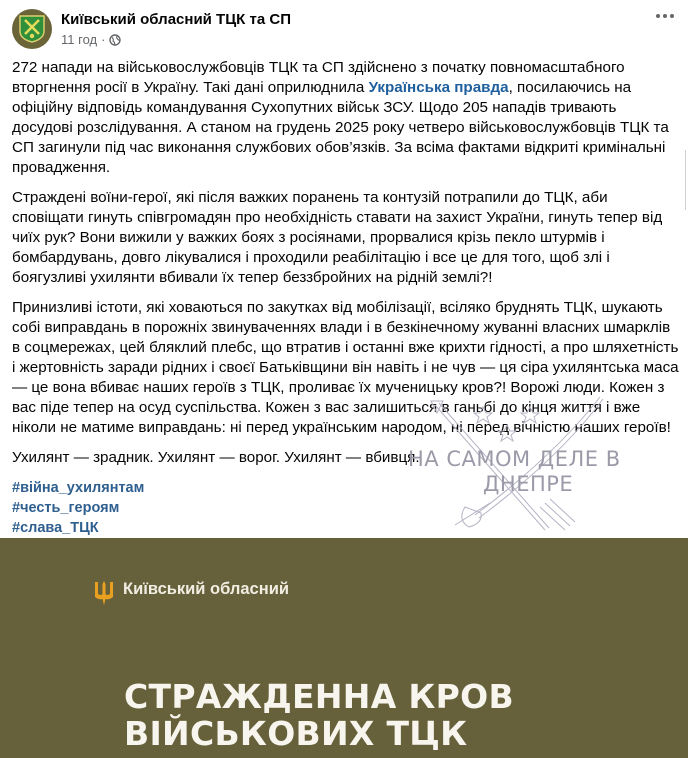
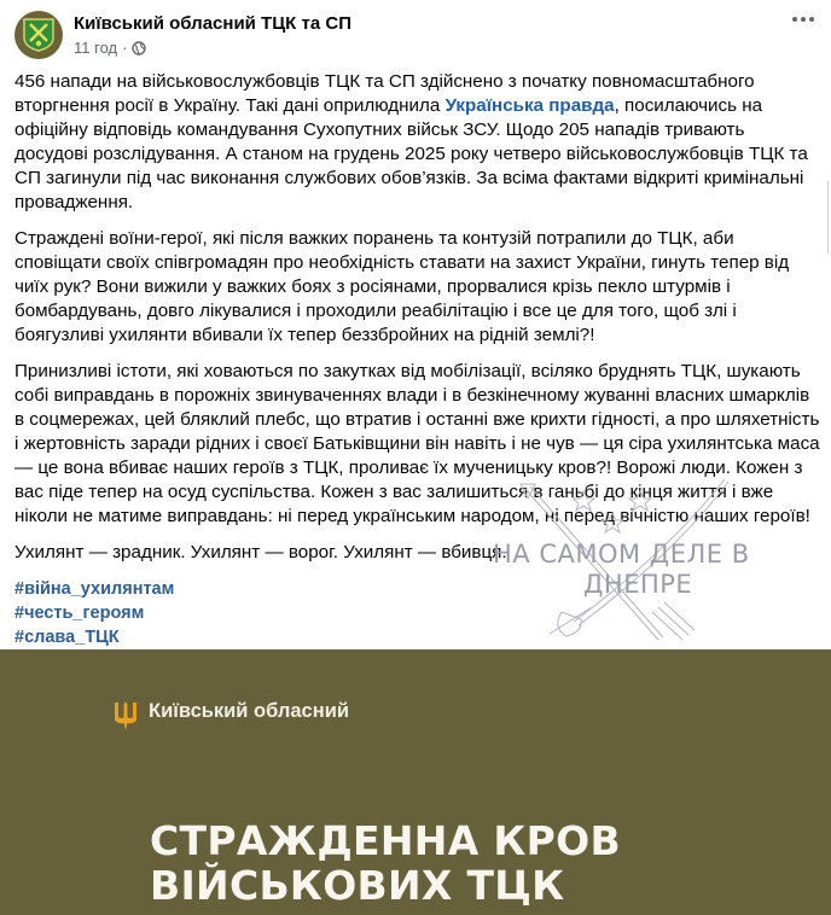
  Київський обласний ТЦК та СП
  11 год
  ·
- 272 напади на військовослужбовців ТЦК та СП здійснено з початку повномасштабного вторгнення росії в Україну. Такі дані оприлюднила Українська правда, посилаючись на офіційну відповідь командування Сухопутних військ ЗСУ. Щодо 205 нападів тривають досудові розслідування. А станом на грудень 2025 року четверо військовослужбовців ТЦК та СП загинули під час виконання службових обов’язків. За всіма фактами відкриті кримінальні провадження.
+ 456 напади на військовослужбовців ТЦК та СП здійснено з початку повномасштабного вторгнення росії в Україну. Такі дані оприлюднила Українська правда, посилаючись на офіційну відповідь командування Сухопутних військ ЗСУ. Щодо 205 нападів тривають досудові розслідування. А станом на грудень 2025 року четверо військовослужбовців ТЦК та СП загинули під час виконання службових обов’язків. За всіма фактами відкриті кримінальні провадження.
- Страждені воїни-герої, які після важких поранень та контузій потрапили до ТЦК, аби сповіщати гинуть співгромадян про необхідність ставати на захист України, гинуть тепер від чиїх рук? Вони вижили у важких боях з росіянами, прорвалися крізь пекло штурмів і бомбардувань, довго лікувалися і проходили реабілітацію і все це для того, щоб злі і боягузливі ухилянти вбивали їх тепер беззбройних на рідній землі?!
+ Страждені воїни-герої, які після важких поранень та контузій потрапили до ТЦК, аби сповіщати своїх співгромадян про необхідність ставати на захист України, гинуть тепер від чиїх рук? Вони вижили у важких боях з росіянами, прорвалися крізь пекло штурмів і бомбардувань, довго лікувалися і проходили реабілітацію і все це для того, щоб злі і боягузливі ухилянти вбивали їх тепер беззбройних на рідній землі?!
  Принизливі істоти, які ховаються по закутках від мобілізації, всіляко бруднять ТЦК, шукають собі виправдань в порожніх звинуваченнях влади і в безкінечному жуванні власних шмарклів в соцмережах, цей бляклий плебс, що втратив і останні вже крихти гідності, а про шляхетність і жертовність заради рідних і своєї Батьківщини він навіть і не чув — ця сіра ухилянтська маса — це вона вбиває наших героїв з ТЦК, проливає їх мученицьку кров?! Ворожі люди. Кожен з вас піде тепер на осуд суспільства. Кожен з вас залишиться в ганьбі до кнця життя і вже ніколи не матиме виправдань: ні перед українським народом, перед вічністю наших героїв!
  Ухилянт — зрадник. Ухилянт — ворог. Ухилянт — вбивця.
  #війна_ухилянтам
  #честь_героям
  #слава_ТЦК
  НА САМОМ ДЕЛЕ В
  ДНЕПРЕ
  Київський обласний
  СТРАЖДЕННА КРОВ
  ВІЙСЬКОВИХ ТЦК
